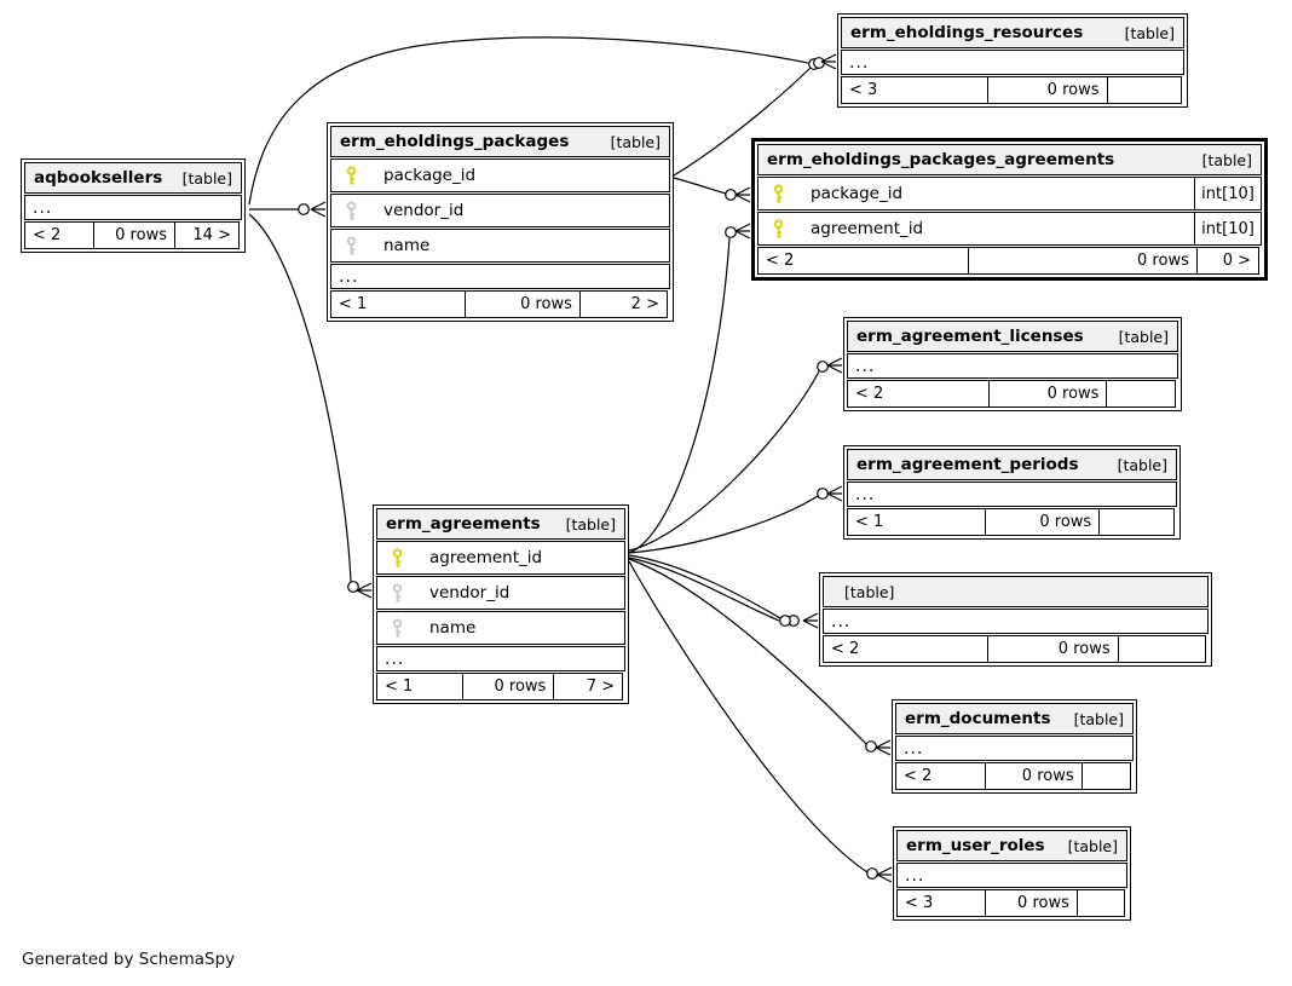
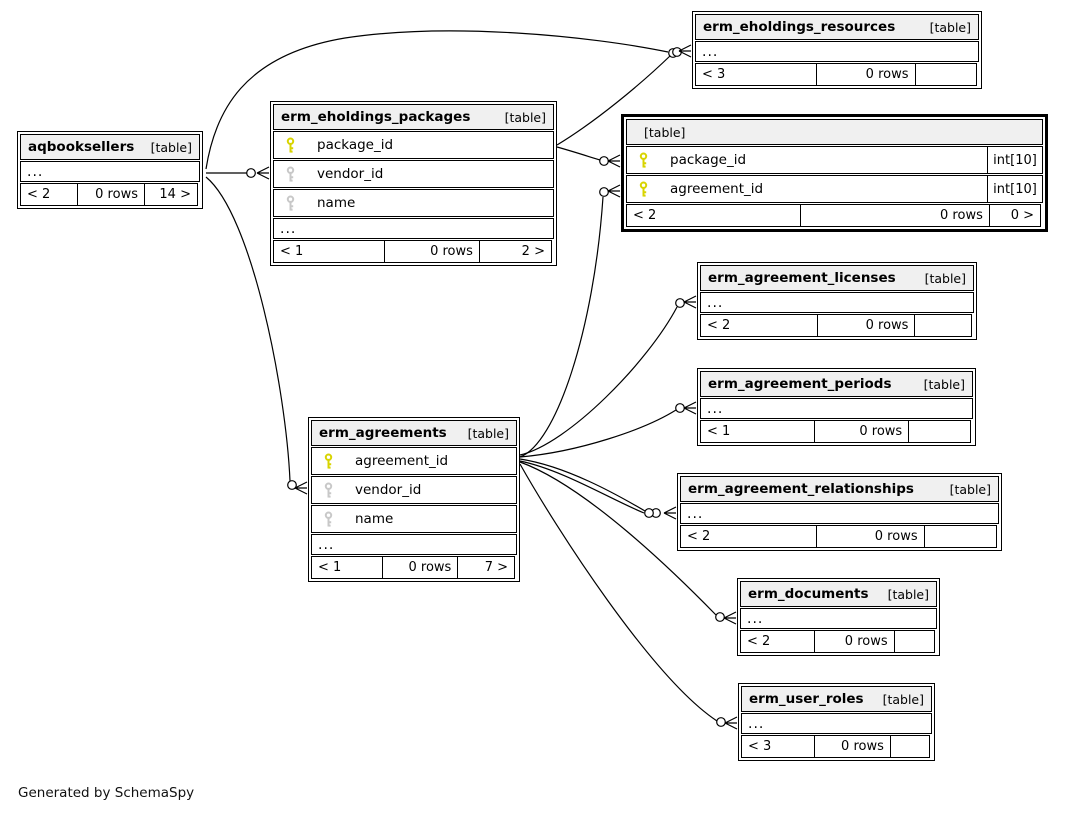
  aqbooksellers
  [table]
  ...
  < 2
  0 rows
  14 >
  erm_eholdings_packages
  [table]
  package_id
  vendor_id
  name
  ...
  < 1
  0 rows
  2 >
  erm_eholdings_resources
  [table]
  ...
  < 3
  0 rows
- erm_eholdings_packages_agreements
  [table]
  package_id
  int[10]
  agreement_id
  int[10]
  < 2
  0 rows
  0 >
  erm_agreement_licenses
  [table]
  ...
  < 2
  0 rows
  erm_agreement_periods
  [table]
  ...
  < 1
  0 rows
+ erm_agreement_relationships
  [table]
  ...
  < 2
  0 rows
  erm_agreements
  [table]
  agreement_id
  vendor_id
  name
  ...
  < 1
  0 rows
  7 >
  erm_documents
  [table]
  ...
  < 2
  0 rows
  erm_user_roles
  [table]
  ...
  < 3
  0 rows
  Generated by SchemaSpy
